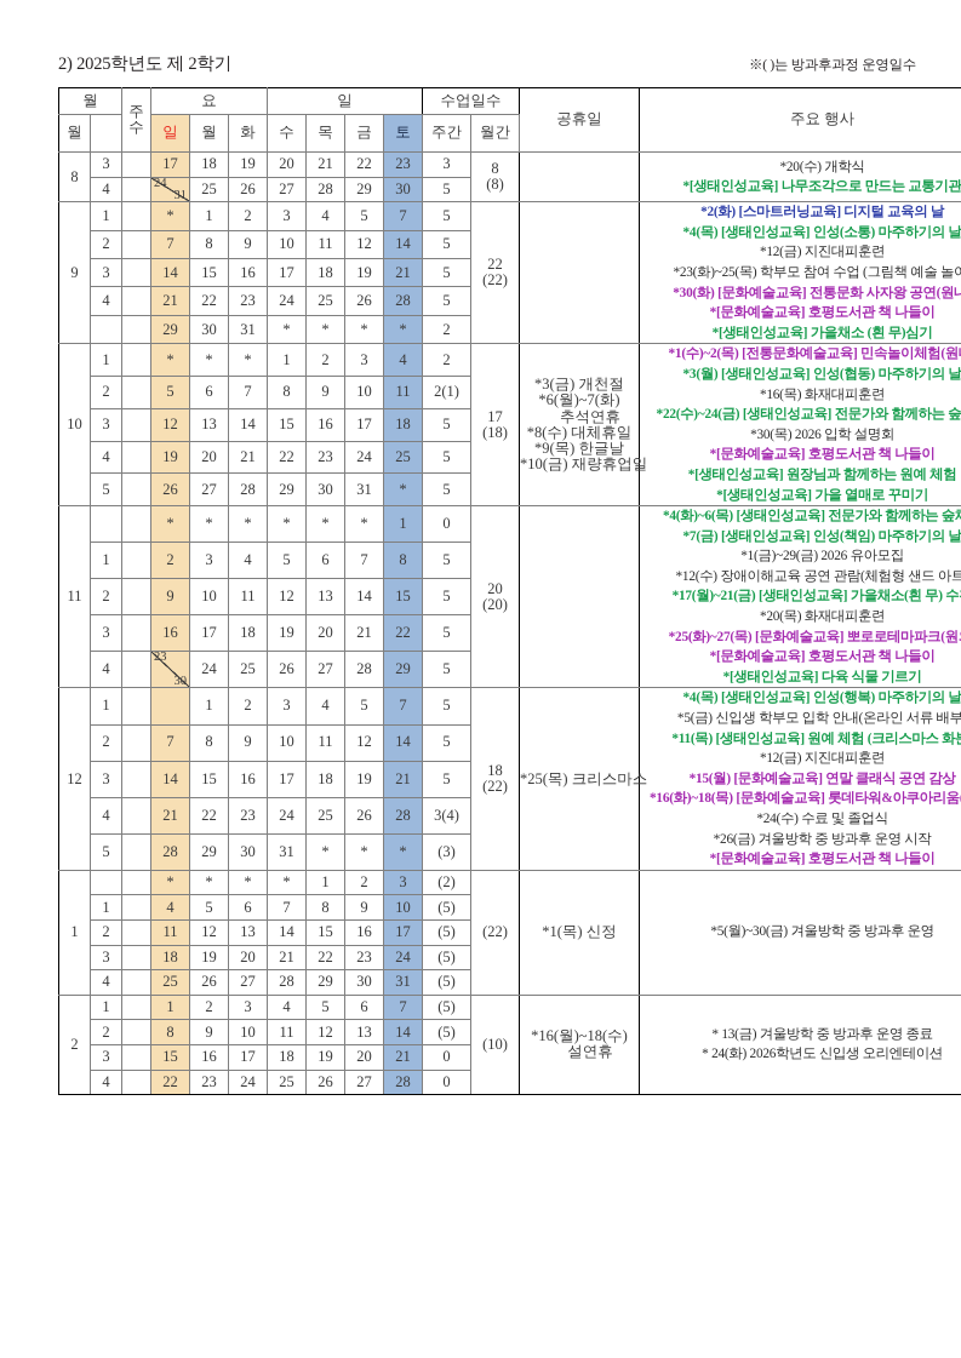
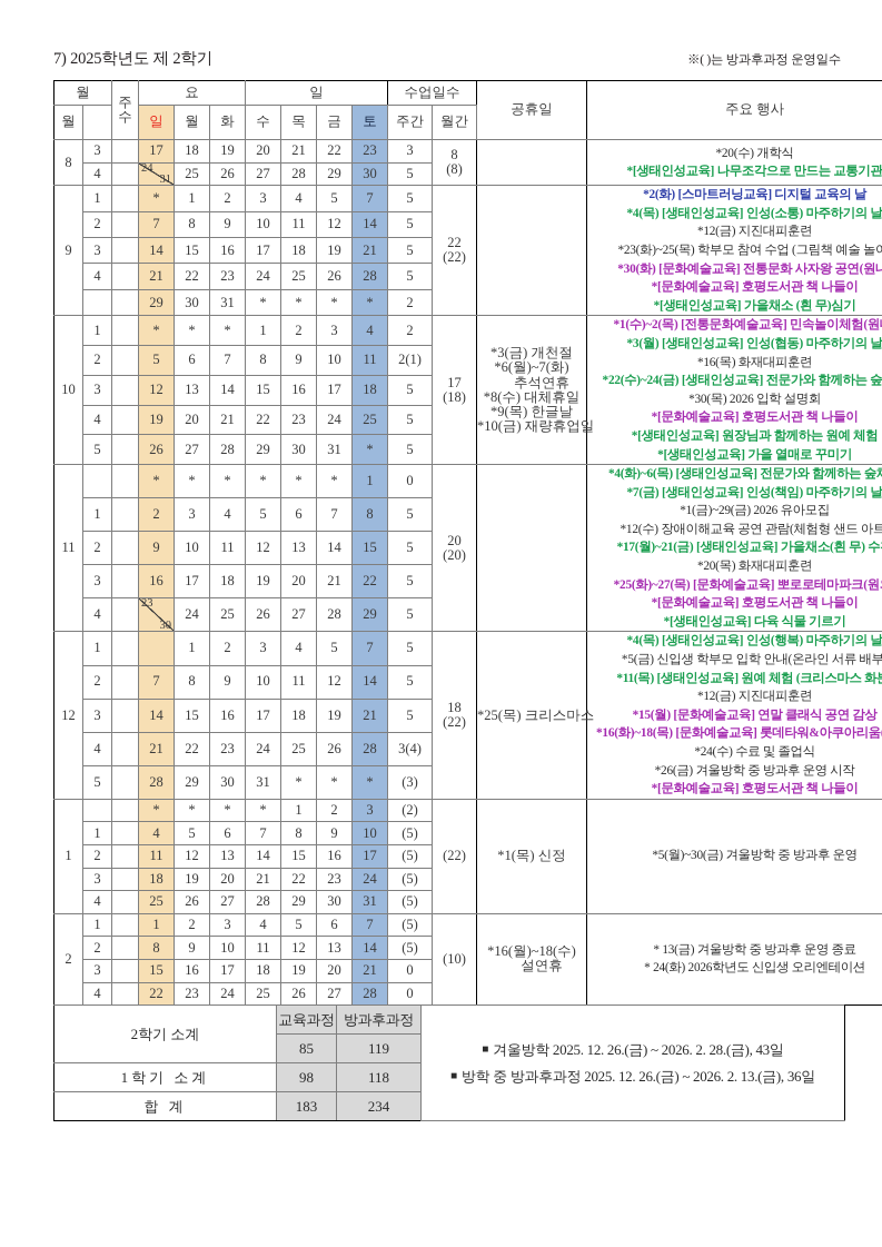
- 2) 2025학년도 제 2학기
+ 7) 2025학년도 제 2학기
  ※( )는 방과후과정 운영일수
  월	주수	요	일	수업일수	공휴일	주요 행사
  월		일	월	화	수	목	금	토	주간	월간
  8	3		17	18	19	20	21	22	23	3	8(8)		*20(수) 개학식*[생태인성교육] 나무조각으로 만드는 교통기관
  4		2431	25	26	27	28	29	30	5
  9	1		*	1	2	3	4	5	7	5	22(22)		*2(화) [스마트러닝교육] 디지털 교육의 날*4(목) [생태인성교육] 인성(소통) 마주하기의 날*12(금) 지진대피훈련*23(화)~25(목) 학부모 참여 수업 (그림책 예술 놀*30(화) [문화예술교육] 전통문화 사자왕 공연(원*[문화예술교육] 호평도서관 책 나들이*[생태인성교육] 가을채소 (흰 무)심기
  2		7	8	9	10	11	12	14	5
  3		14	15	16	17	18	19	21	5
  4		21	22	23	24	25	26	28	5
  		29	30	31	*	*	*	*	2
  10	1		*	*	*	1	2	3	4	2	17(18)	*3(금) 개천절*6(월)~7(화)추석연휴*8(수) 대체휴일*9(목) 한글날*10(금) 재량휴업일	*1(수)~2(목) [전통문화예술교육] 민속놀이체험(원*3(월) [생태인성교육] 인성(협동) 마주하기의 날*16(목) 화재대피훈련*22(수)~24(금) [생태인성교육] 전문가와 함께하는 숲*30(목) 2026 입학 설명회*[문화예술교육] 호평도서관 책 나들이*[생태인성교육] 원장님과 함께하는 원예 체험*[생태인성교육] 가을 열매로 꾸미기
  2		5	6	7	8	9	10	11	2(1)
  3		12	13	14	15	16	17	18	5
  4		19	20	21	22	23	24	25	5
  5		26	27	28	29	30	31	*	5
  11			*	*	*	*	*	*	1	0	20(20)		*4(화)~6(목) [생태인성교육] 전문가와 함께하는 숲*7(금) [생태인성교육] 인성(책임) 마주하기의 날*1(금)~29(금) 2026 유아모집*12(수) 장애이해교육 공연 관람(체험형 샌드 아트*17(월)~21(금) [생태인성교육] 가을채소(흰 무) 수*20(목) 화재대피훈련*25(화)~27(목) [문화예술교육] 뽀로로테마파크(원*[문화예술교육] 호평도서관 책 나들이*[생태인성교육] 다육 식물 기르기
  1		2	3	4	5	6	7	8	5
  2		9	10	11	12	13	14	15	5
  3		16	17	18	19	20	21	22	5
  4		2330	24	25	26	27	28	29	5
  12	1			1	2	3	4	5	7	5	18(22)	*25(목) 크리스마스	*4(목) [생태인성교육] 인성(행복) 마주하기의 날*5(금) 신입생 학부모 입학 안내(온라인 서류 배부*11(목) [생태인성교육] 원예 체험 (크리스마스 화*12(금) 지진대피훈련*15(월) [문화예술교육] 연말 클래식 공연 감상*16(화)~18(목) [문화예술교육] 롯데타워&아쿠아리움*24(수) 수료 및 졸업식*26(금) 겨울방학 중 방과후 운영 시작*[문화예술교육] 호평도서관 책 나들이
  2		7	8	9	10	11	12	14	5
  3		14	15	16	17	18	19	21	5
  4		21	22	23	24	25	26	28	3(4)
  5		28	29	30	31	*	*	*	(3)
  1			*	*	*	*	1	2	3	(2)	(22)	*1(목) 신정	*5(월)~30(금) 겨울방학 중 방과후 운영
  1		4	5	6	7	8	9	10	(5)
  2		11	12	13	14	15	16	17	(5)
  3		18	19	20	21	22	23	24	(5)
  4		25	26	27	28	29	30	31	(5)
  2	1		1	2	3	4	5	6	7	(5)	(10)	*16(월)~18(수)설연휴	* 13(금) 겨울방학 중 방과후 운영 종료* 24(화) 2026학년도 신입생 오리엔테이션
  2		8	9	10	11	12	13	14	(5)
  3		15	16	17	18	19	20	21	0
  4		22	23	24	25	26	27	28	0
+ 2학기 소계	교육과정	방과후과정	■ 겨울방학 2025. 12. 26.(금) ~ 2026. 2. 28.(금), 43일 ■ 방학 중 방과후과정 2025. 12. 26.(금) ~ 2026. 2. 13.(금), 36일
+ 85	119
+ 1학기 소계	98	118
+ 합 계	183	234
